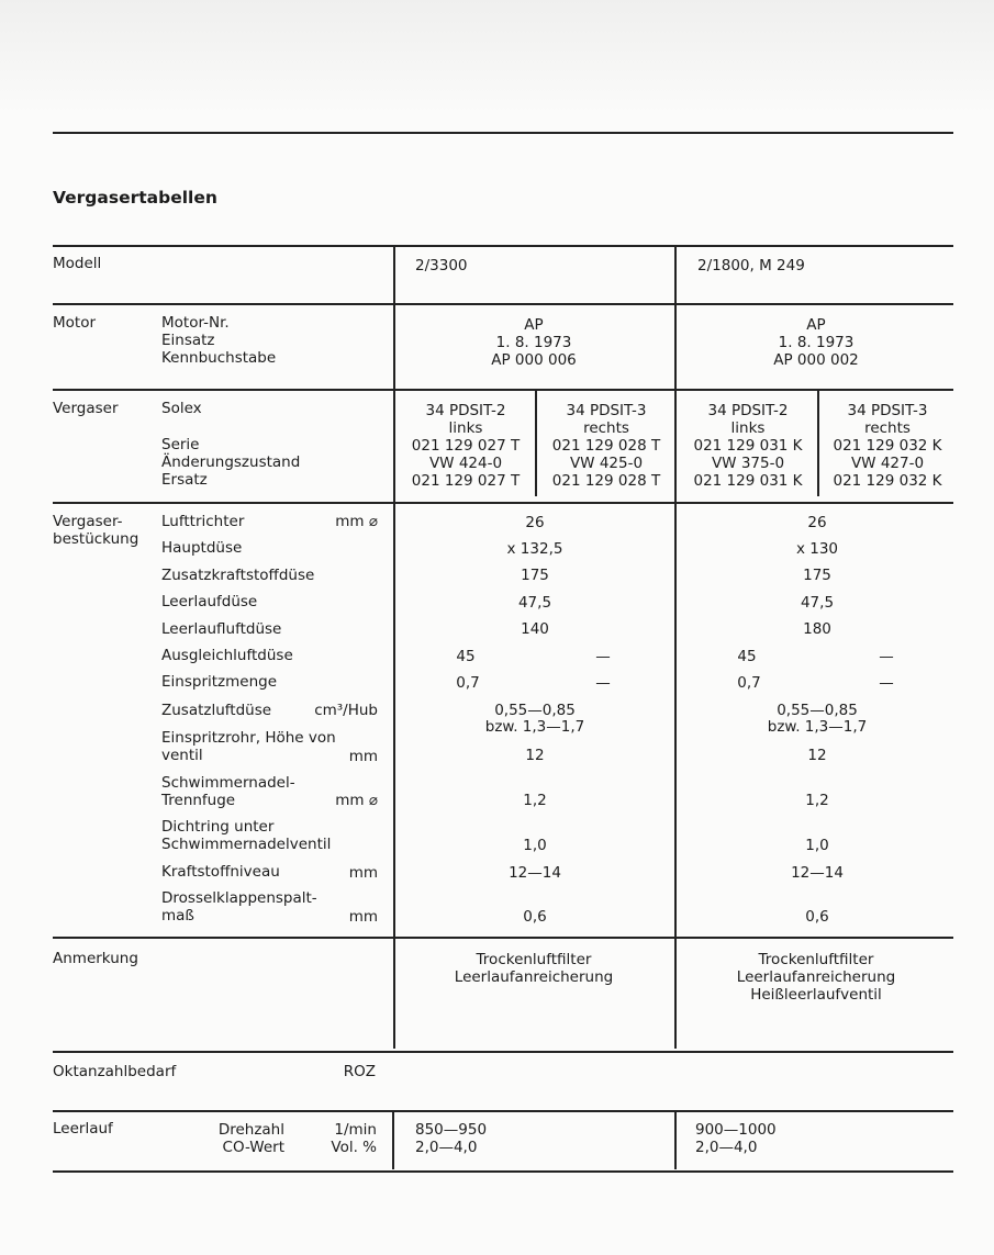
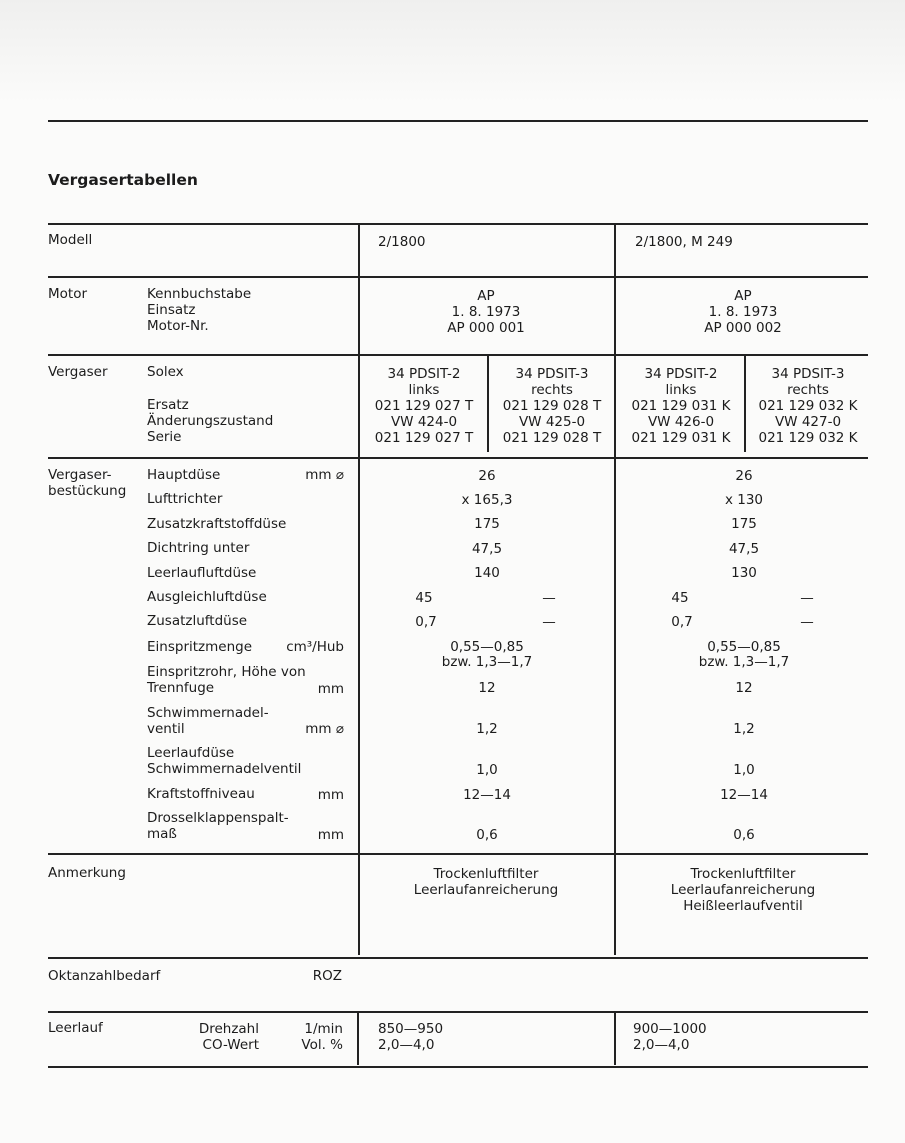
  Vergasertabellen
  Modell
- 2/3300
+ 2/1800
  2/1800, M 249
  Motor
- Motor-Nr.
+ Kennbuchstabe
  Einsatz
- Kennbuchstabe
+ Motor-Nr.
  AP
  1. 8. 1973
- AP 000 006
+ AP 000 001
  AP
  1. 8. 1973
  AP 000 002
  Vergaser
  Solex
- Serie
+ Ersatz
  Änderungszustand
- Ersatz
+ Serie
  34 PDSIT-2
  links
  021 129 027 T
  VW 424-0
  021 129 027 T
  34 PDSIT-3
  rechts
  021 129 028 T
  VW 425-0
  021 129 028 T
  34 PDSIT-2
  links
  021 129 031 K
- VW 375-0
+ VW 426-0
  021 129 031 K
  34 PDSIT-3
  rechts
  021 129 032 K
  VW 427-0
  021 129 032 K
  Vergaser-
  bestückung
- Lufttrichter
+ Hauptdüse
  mm ⌀
  26
  26
- Hauptdüse
+ Lufttrichter
- x 132,5
+ x 165,3
  x 130
  Zusatzkraftstoffdüse
  175
  175
- Leerlaufdüse
+ Dichtring unter
  47,5
  47,5
  Leerlaufluftdüse
  140
- 180
+ 130
  Ausgleichluftdüse
  45
  —
  45
  —
- Einspritzmenge
+ Zusatzluftdüse
  0,7
  —
  0,7
  —
- Zusatzluftdüse
+ Einspritzmenge
  cm³/Hub
  0,55—0,85
  bzw. 1,3—1,7
  0,55—0,85
  bzw. 1,3—1,7
  Einspritzrohr, Höhe von
- ventil
+ Trennfuge
  mm
  12
  12
  Schwimmernadel-
- Trennfuge
+ ventil
  mm ⌀
  1,2
  1,2
- Dichtring unter
+ Leerlaufdüse
  Schwimmernadelventil
  1,0
  1,0
  Kraftstoffniveau
  mm
  12—14
  12—14
  Drosselklappenspalt-
  maß
  mm
  0,6
  0,6
  Anmerkung
  Trockenluftfilter
  Leerlaufanreicherung
  Trockenluftfilter
  Leerlaufanreicherung
  Heißleerlaufventil
  Oktanzahlbedarf
  ROZ
  Leerlauf
  Drehzahl
  CO-Wert
  1/min
  Vol. %
  850—950
  2,0—4,0
  900—1000
  2,0—4,0
